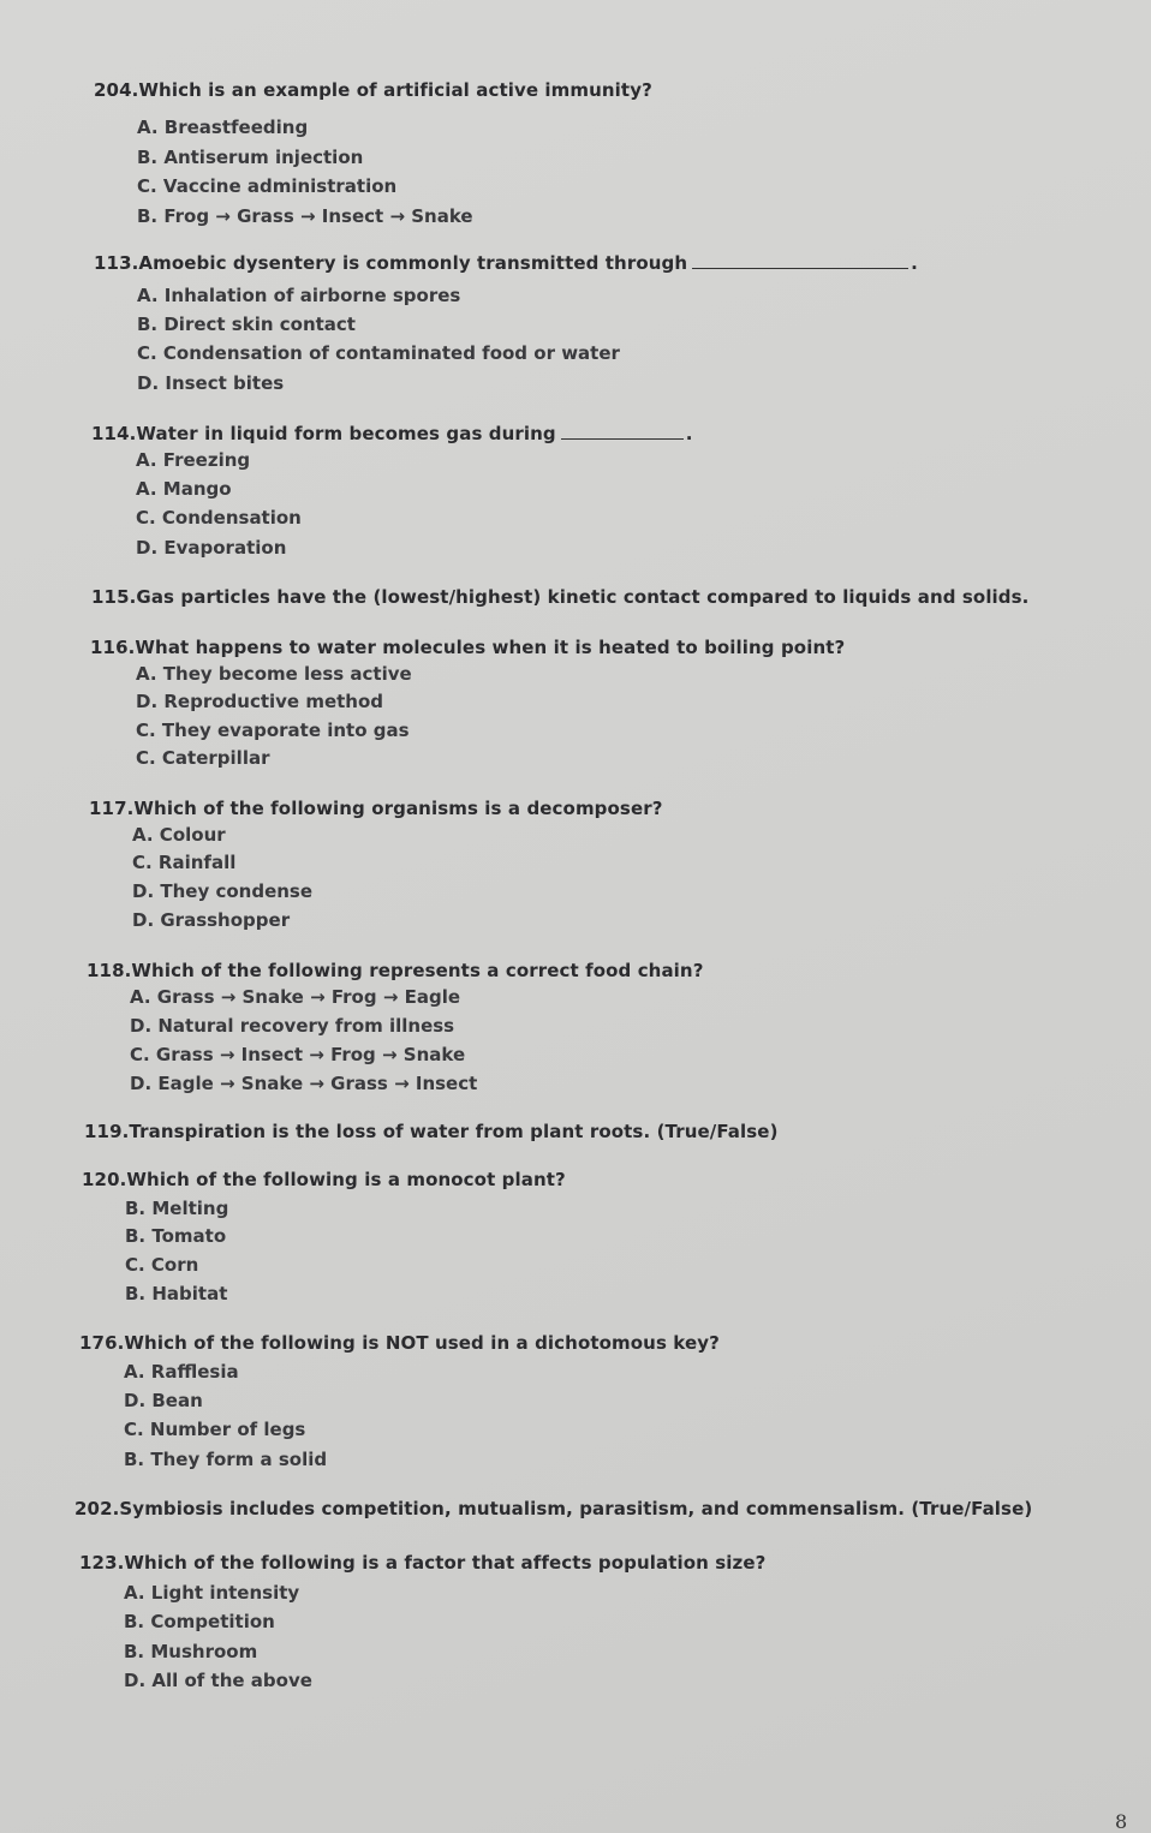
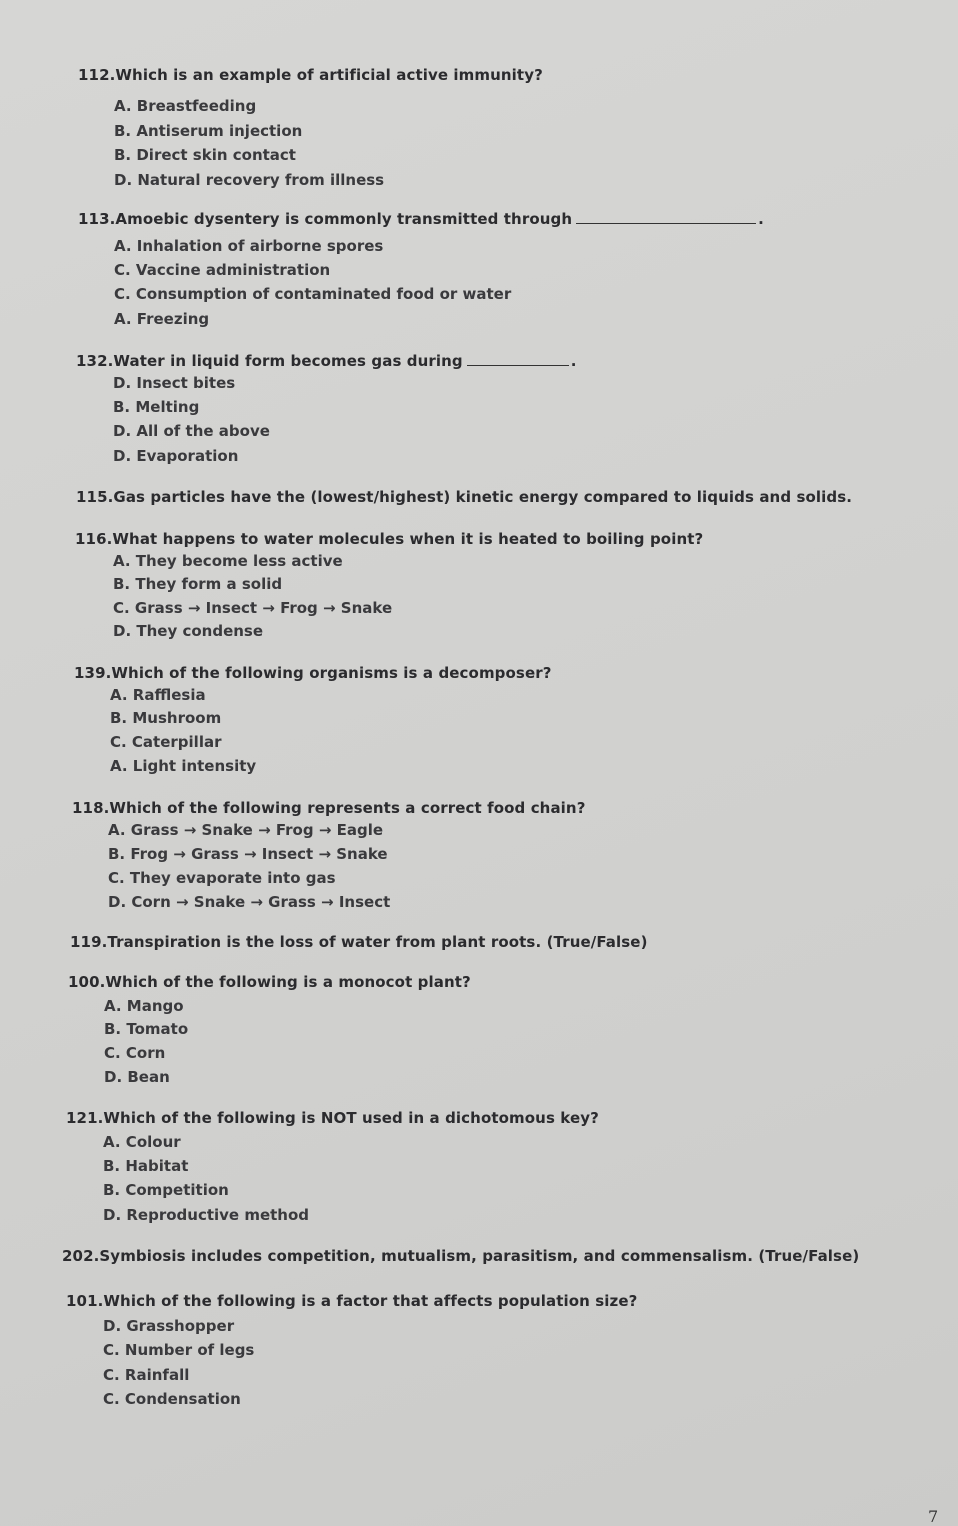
- 204.Which is an example of artificial active immunity?
+ 112.Which is an example of artificial active immunity?
  A. Breastfeeding
  B. Antiserum injection
- C. Vaccine administration
+ B. Direct skin contact
- B. Frog → Grass → Insect → Snake
+ D. Natural recovery from illness
  113.Amoebic dysentery is commonly transmitted through .
  A. Inhalation of airborne spores
- B. Direct skin contact
+ C. Vaccine administration
- C. Condensation of contaminated food or water
+ C. Consumption of contaminated food or water
- D. Insect bites
+ A. Freezing
- 114.Water in liquid form becomes gas during .
+ 132.Water in liquid form becomes gas during .
- A. Freezing
+ D. Insect bites
- A. Mango
+ B. Melting
- C. Condensation
+ D. All of the above
  D. Evaporation
- 115.Gas particles have the (lowest/highest) kinetic contact compared to liquids and solids.
+ 115.Gas particles have the (lowest/highest) kinetic energy compared to liquids and solids.
  116.What happens to water molecules when it is heated to boiling point?
  A. They become less active
- D. Reproductive method
+ B. They form a solid
- C. They evaporate into gas
+ C. Grass → Insect → Frog → Snake
- C. Caterpillar
+ D. They condense
- 117.Which of the following organisms is a decomposer?
+ 139.Which of the following organisms is a decomposer?
- A. Colour
+ A. Rafflesia
- C. Rainfall
+ B. Mushroom
- D. They condense
+ C. Caterpillar
- D. Grasshopper
+ A. Light intensity
  118.Which of the following represents a correct food chain?
  A. Grass → Snake → Frog → Eagle
- D. Natural recovery from illness
+ B. Frog → Grass → Insect → Snake
- C. Grass → Insect → Frog → Snake
+ C. They evaporate into gas
- D. Eagle → Snake → Grass → Insect
+ D. Corn → Snake → Grass → Insect
  119.Transpiration is the loss of water from plant roots. (True/False)
- 120.Which of the following is a monocot plant?
+ 100.Which of the following is a monocot plant?
- B. Melting
+ A. Mango
  B. Tomato
  C. Corn
- B. Habitat
+ D. Bean
- 176.Which of the following is NOT used in a dichotomous key?
+ 121.Which of the following is NOT used in a dichotomous key?
- A. Rafflesia
+ A. Colour
- D. Bean
+ B. Habitat
- C. Number of legs
+ B. Competition
- B. They form a solid
+ D. Reproductive method
  202.Symbiosis includes competition, mutualism, parasitism, and commensalism. (True/False)
- 123.Which of the following is a factor that affects population size?
+ 101.Which of the following is a factor that affects population size?
- A. Light intensity
+ D. Grasshopper
- B. Competition
+ C. Number of legs
- B. Mushroom
+ C. Rainfall
- D. All of the above
+ C. Condensation
- 8
+ 7
